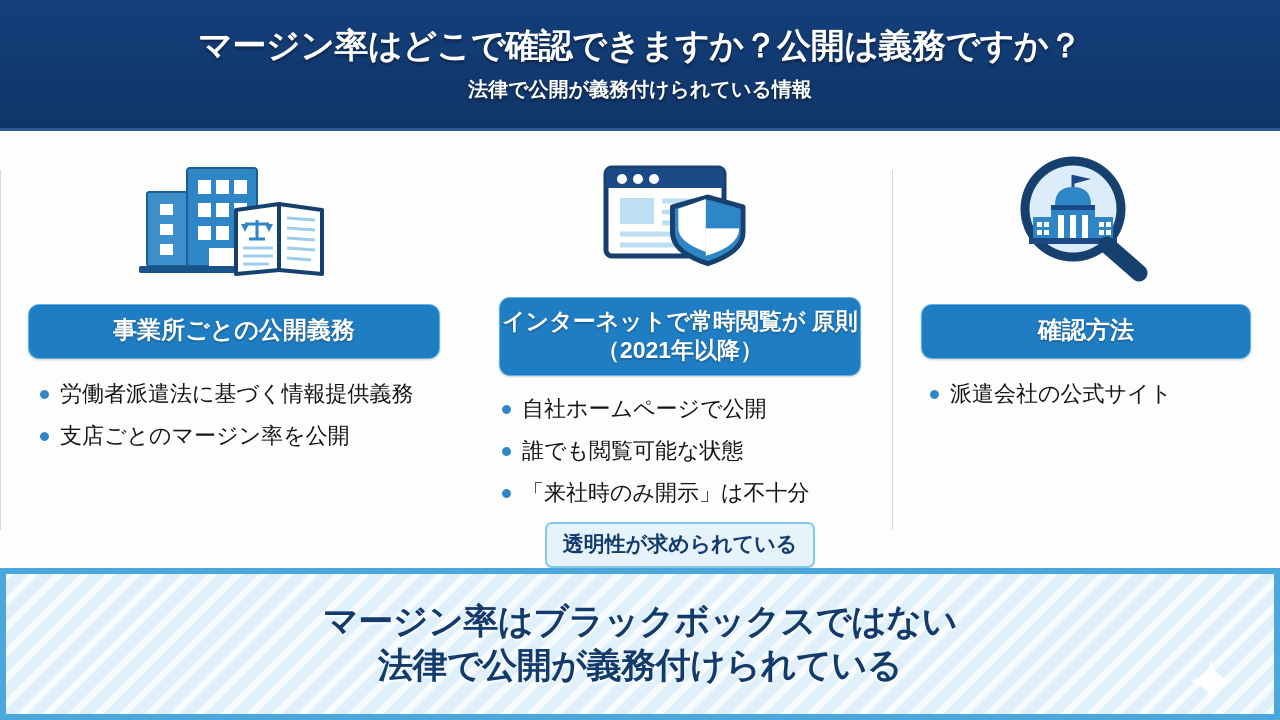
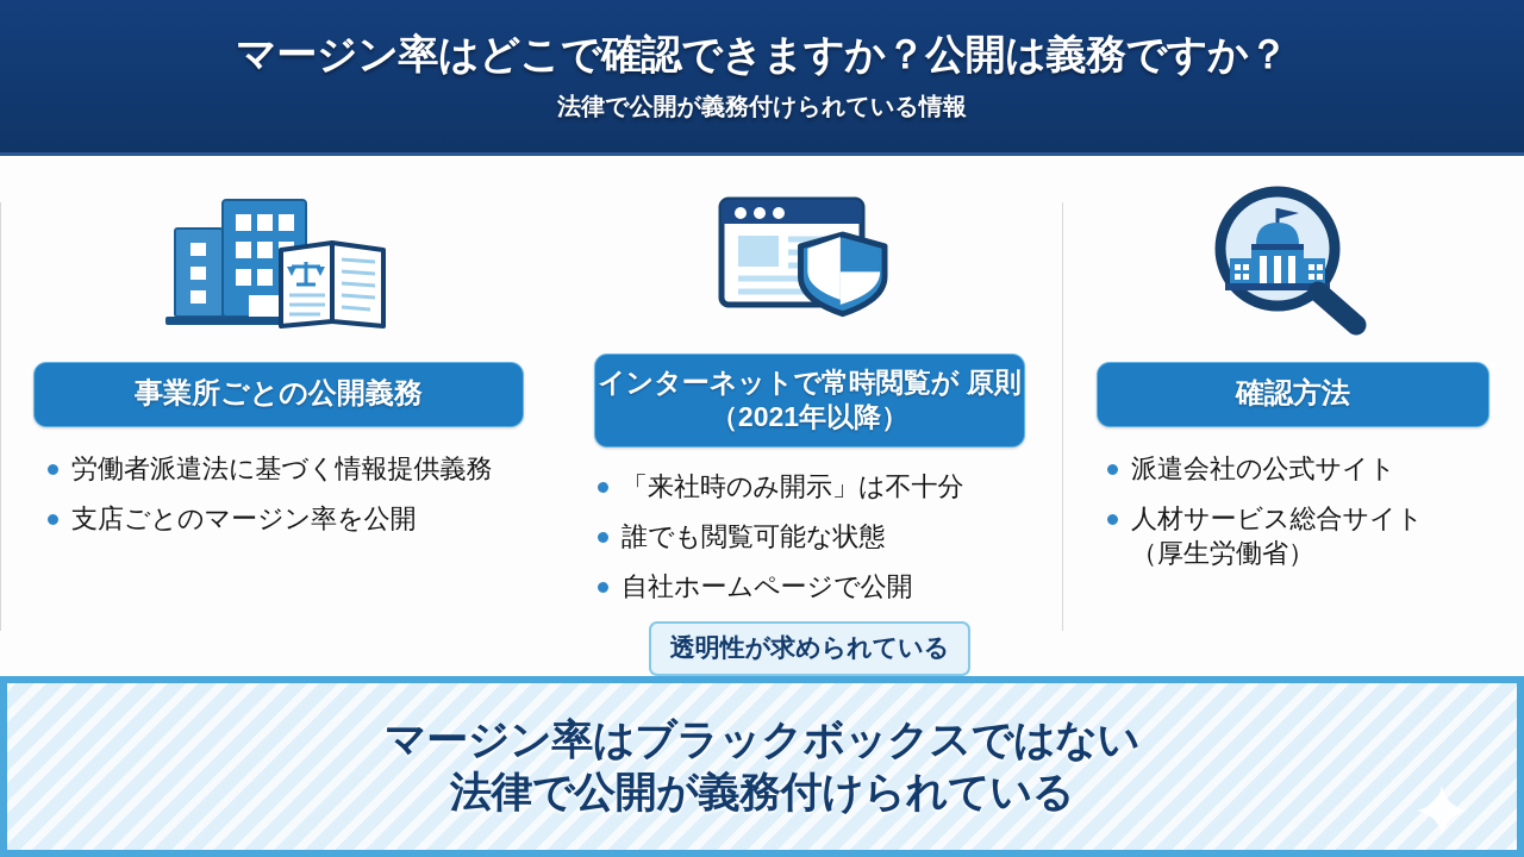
  マージン率はどこで確認できますか？公開は義務ですか？
  法律で公開が義務付けられている情報
  事業所ごとの公開義務
  労働者派遣法に基づく情報提供義務
  支店ごとのマージン率を公開
  インターネットで常時閲覧が 原則（2021年以降）
- 自社ホームページで公開
+ 「来社時のみ開示」は不十分
  誰でも閲覧可能な状態
- 「来社時のみ開示」は不十分
+ 自社ホームページで公開
  透明性が求められている
  確認方法
  派遣会社の公式サイト
+ 人材サービス総合サイト
+ （厚生労働省）
  マージン率はブラックボックスではない
  法律で公開が義務付けられている
